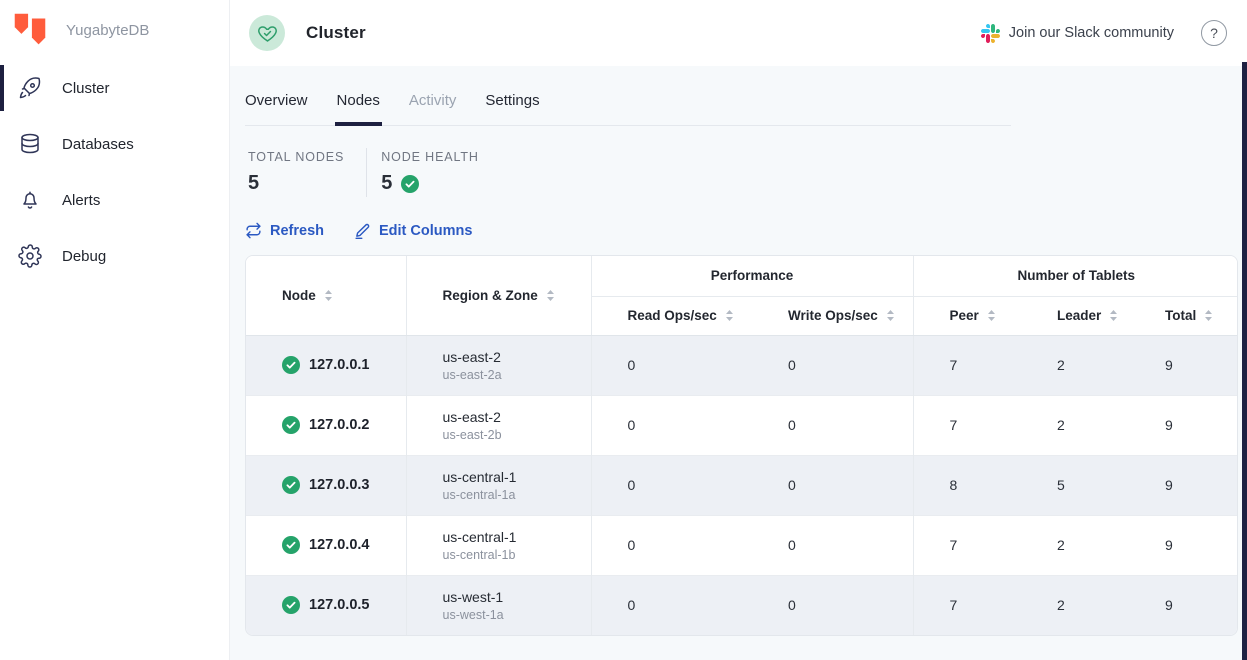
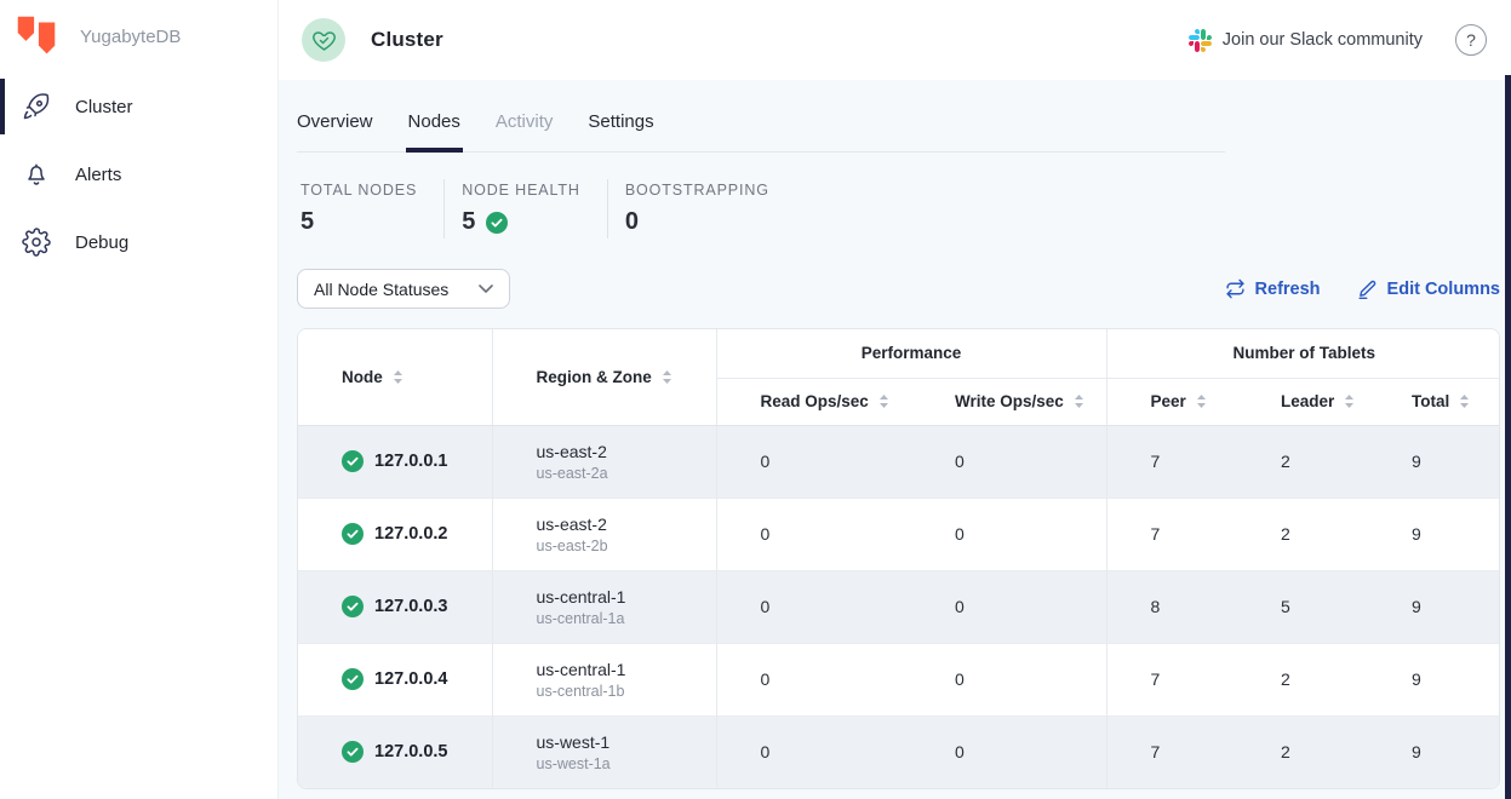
  YugabyteDB
  Cluster
- Databases
  Alerts
  Debug
  Cluster
  Join our Slack community
  ?
  Overview
  Nodes
  Activity
  Settings
  TOTAL NODES
  5
  NODE HEALTH
  5
+ BOOTSTRAPPING
+ 0
+ All Node Statuses
  Refresh
  Edit Columns
  Node	Region & Zone	Performance	Number of Tablets
  Read Ops/sec	Write Ops/sec	Peer	Leader	Total
  127.0.0.1	us-east-2us-east-2a	0	0	7	2	9
  127.0.0.2	us-east-2us-east-2b	0	0	7	2	9
  127.0.0.3	us-central-1us-central-1a	0	0	8	5	9
  127.0.0.4	us-central-1us-central-1b	0	0	7	2	9
  127.0.0.5	us-west-1us-west-1a	0	0	7	2	9
